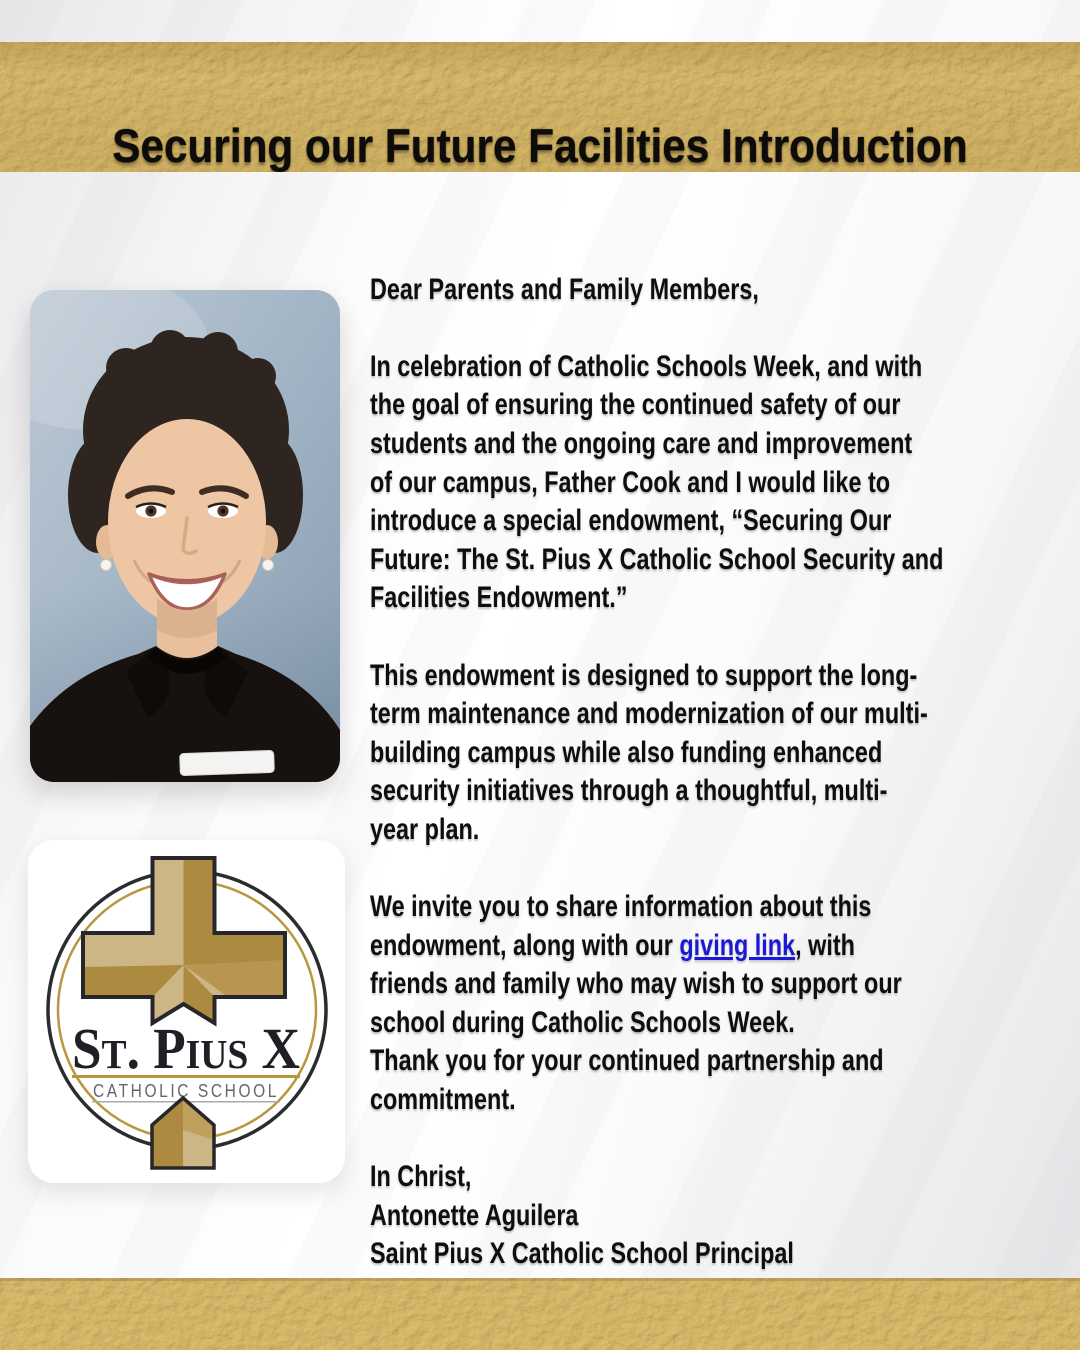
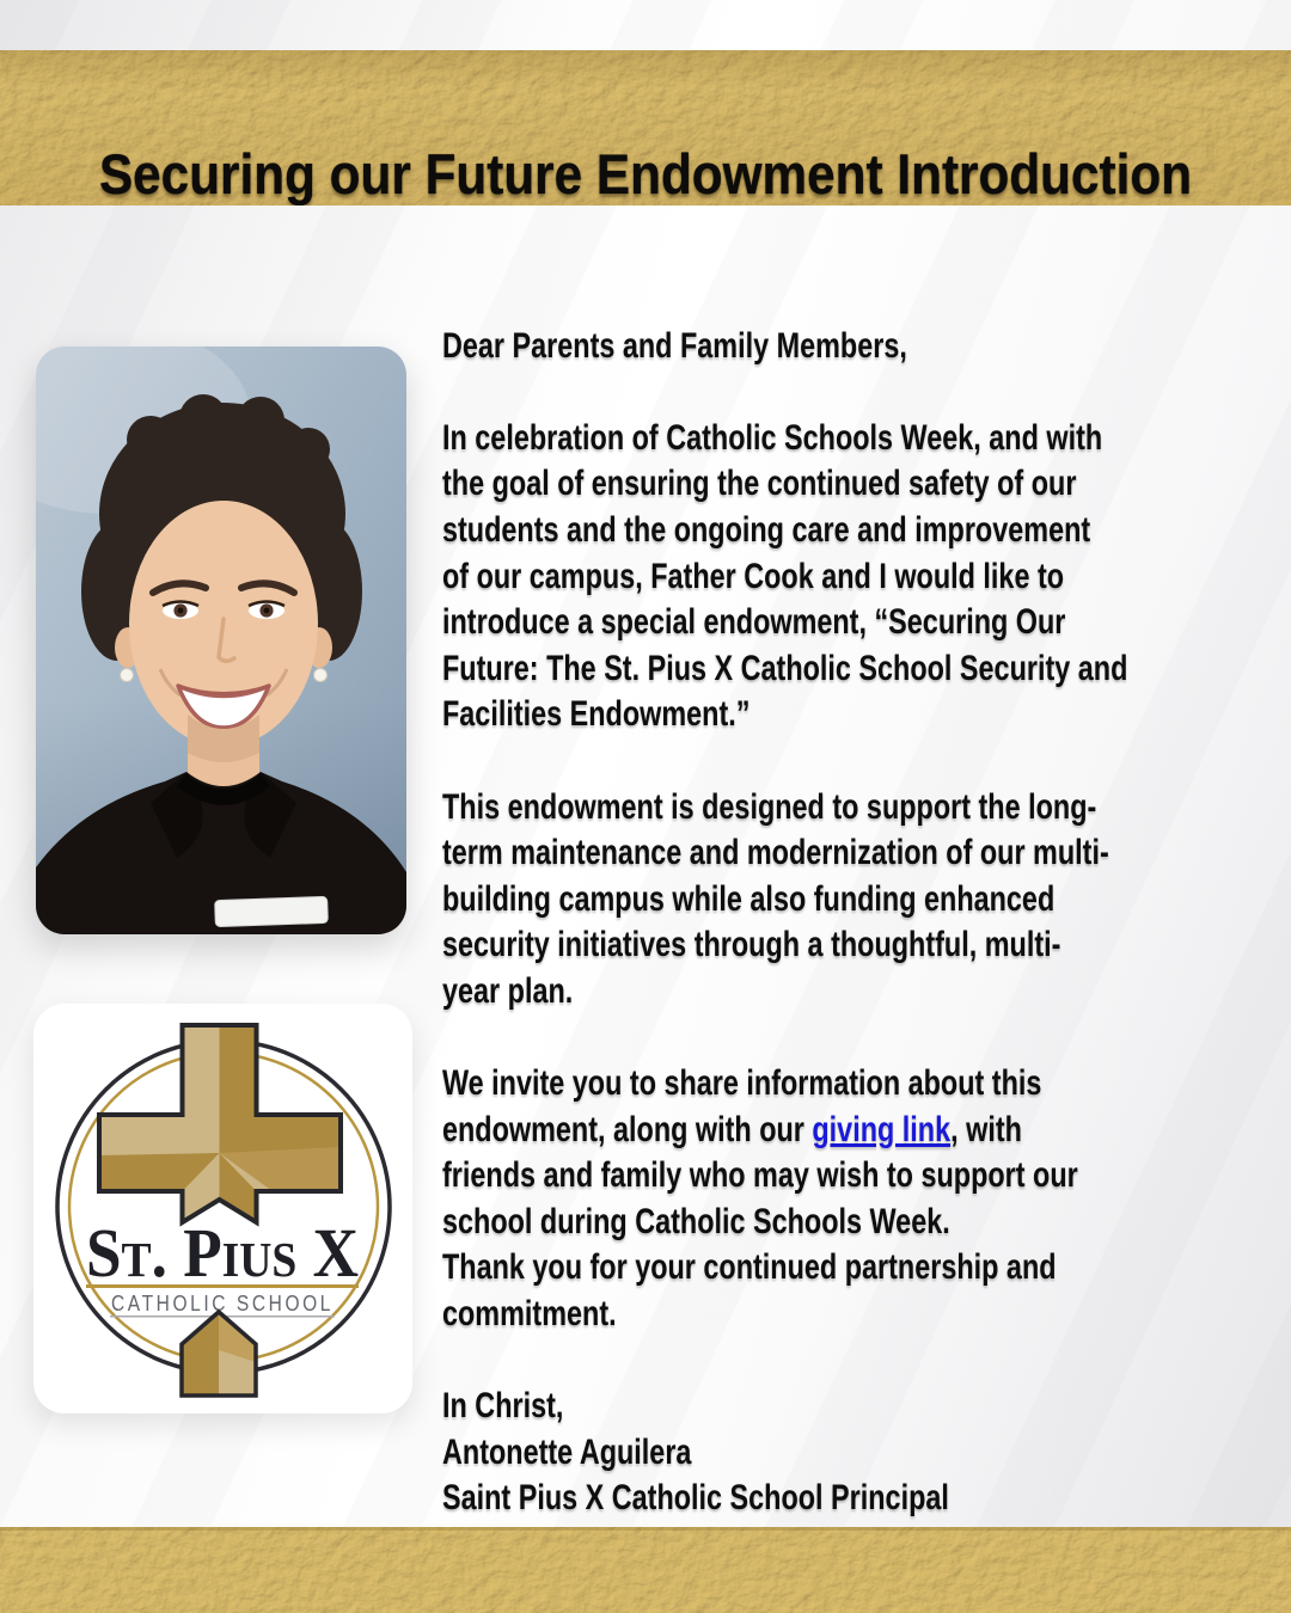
- Securing our Future Facilities Introduction
+ Securing our Future Endowment Introduction
  St. Pius X
  CATHOLIC SCHOOL
  Dear Parents and Family Members,
  In celebration of Catholic Schools Week, and with
  the goal of ensuring the continued safety of our
  students and the ongoing care and improvement
  of our campus, Father Cook and I would like to
  introduce a special endowment, “Securing Our
  Future: The St. Pius X Catholic School Security and
  Facilities Endowment.”
  This endowment is designed to support the long-
  term maintenance and modernization of our multi-
  building campus while also funding enhanced
  security initiatives through a thoughtful, multi-
  year plan.
  We invite you to share information about this
  endowment, along with our giving link, with
  friends and family who may wish to support our
  school during Catholic Schools Week.
  Thank you for your continued partnership and
  commitment.
  In Christ,
  Antonette Aguilera
  Saint Pius X Catholic School Principal
